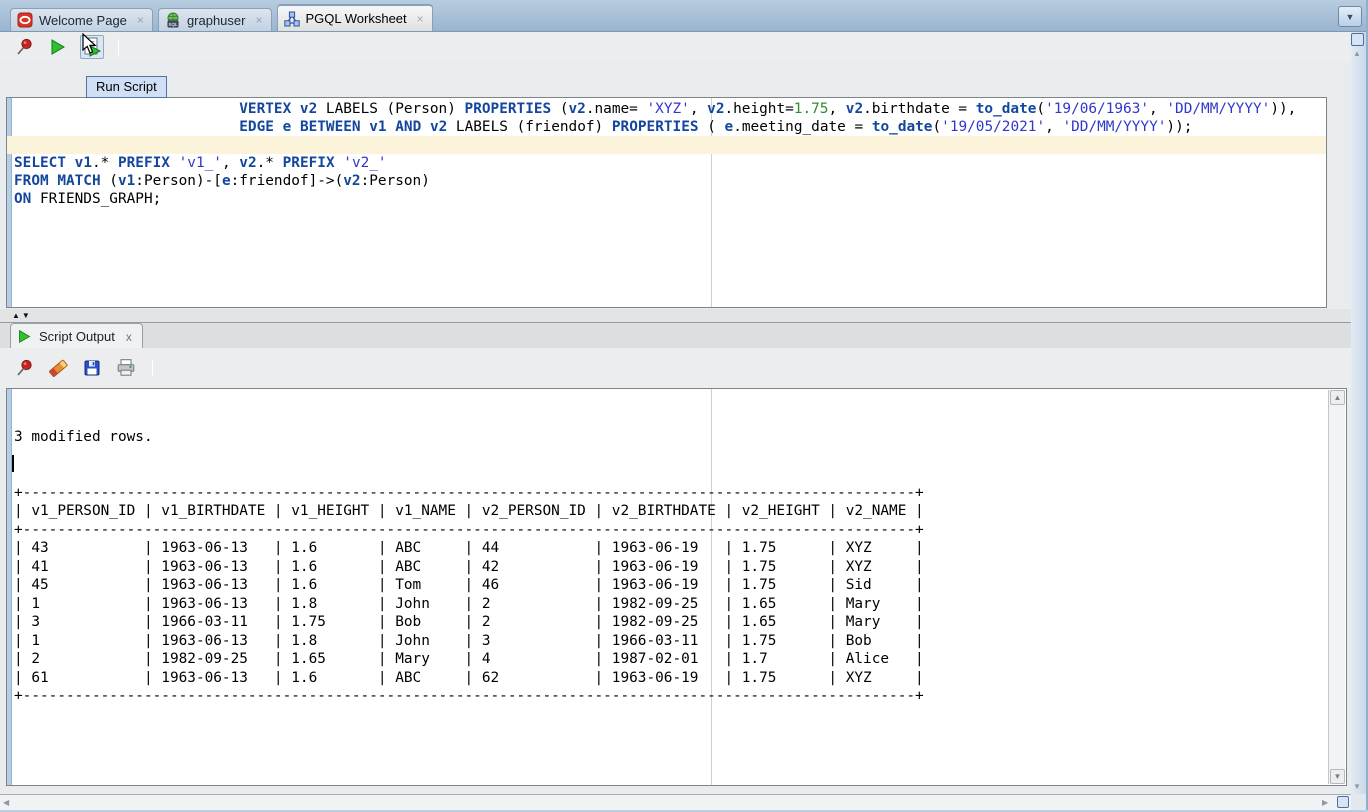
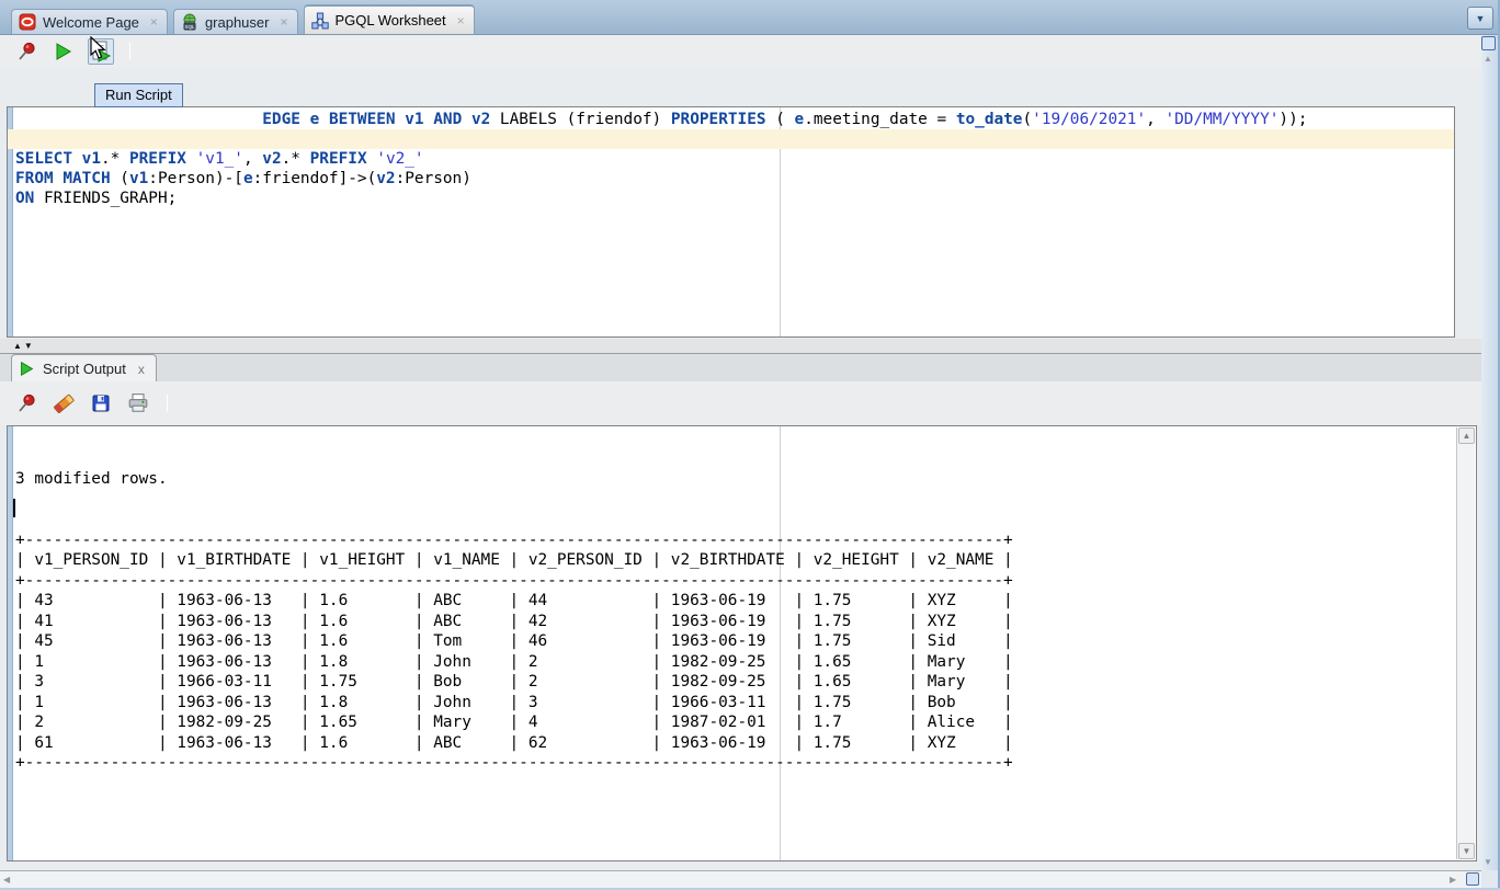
  Welcome Page
  ×
  graphuser
  ×
  PGQL Worksheet
  ×
  ▼
  Run Script
- VERTEX v2 LABELS (Person) PROPERTIES (v2.name= 'XYZ', v2.height=1.75, v2.birthdate = to_date('19/06/1963', 'DD/MM/YYYY')),
- EDGE e BETWEEN v1 AND v2 LABELS (friendof) PROPERTIES ( e.meeting_date = to_date('19/05/2021', 'DD/MM/YYYY'));
+ EDGE e BETWEEN v1 AND v2 LABELS (friendof) PROPERTIES ( e.meeting_date = to_date('19/06/2021', 'DD/MM/YYYY'));
  SELECT v1.* PREFIX 'v1_', v2.* PREFIX 'v2_'
  FROM MATCH (v1:Person)-[e:friendof]->(v2:Person)
  ON FRIENDS_GRAPH;
  ▲
  ▼
  Script Output
  x
  3 modified rows.
  +-------------------------------------------------------------------------------------------------------+
  | v1_PERSON_ID | v1_BIRTHDATE | v1_HEIGHT | v1_NAME | v2_PERSON_ID | v2_BIRTHDATE | v2_HEIGHT | v2_NAME |
  +-------------------------------------------------------------------------------------------------------+
  | 43 | 1963-06-13 | 1.6 | ABC | 44 | 1963-06-19 | 1.75 | XYZ |
  | 41 | 1963-06-13 | 1.6 | ABC | 42 | 1963-06-19 | 1.75 | XYZ |
  | 45 | 1963-06-13 | 1.6 | Tom | 46 | 1963-06-19 | 1.75 | Sid |
  | 1 | 1963-06-13 | 1.8 | John | 2 | 1982-09-25 | 1.65 | Mary |
  | 3 | 1966-03-11 | 1.75 | Bob | 2 | 1982-09-25 | 1.65 | Mary |
  | 1 | 1963-06-13 | 1.8 | John | 3 | 1966-03-11 | 1.75 | Bob |
  | 2 | 1982-09-25 | 1.65 | Mary | 4 | 1987-02-01 | 1.7 | Alice |
  | 61 | 1963-06-13 | 1.6 | ABC | 62 | 1963-06-19 | 1.75 | XYZ |
  +-------------------------------------------------------------------------------------------------------+
  ▲
  ▼
  ▲
  ▼
  ◀
  ▶
